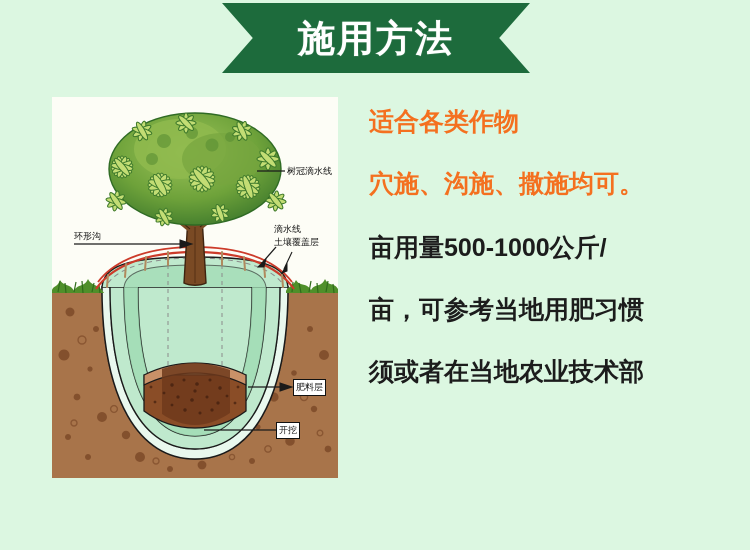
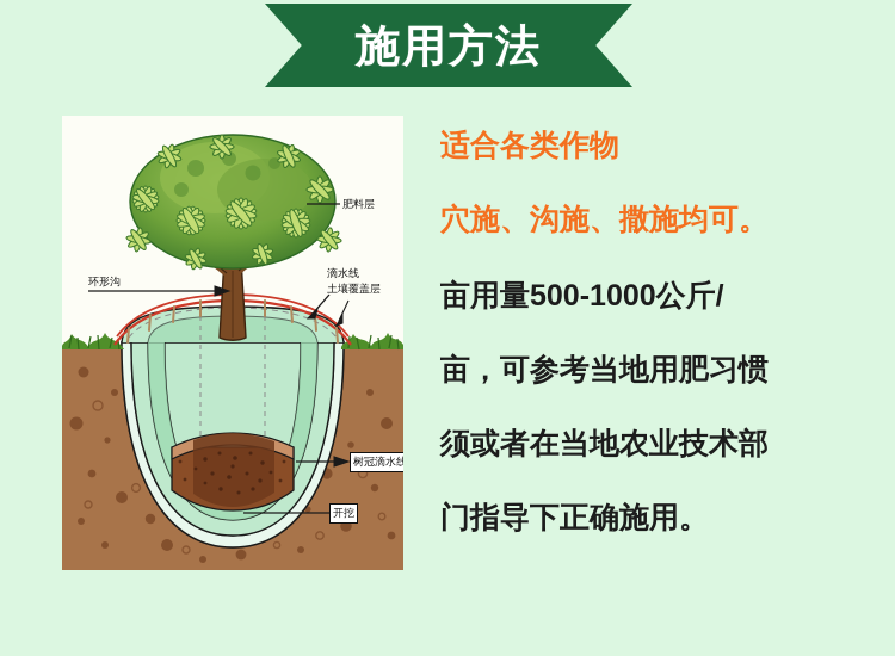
  施用方法
- 树冠滴水线
+ 肥料层
  环形沟
  滴水线
  土壤覆盖层
- 肥料层
+ 树冠滴水线
  开挖
  适合各类作物
  穴施、沟施、撒施均可。
  亩用量500-1000公斤/
  亩，可参考当地用肥习惯
  须或者在当地农业技术部
+ 门指导下正确施用。
